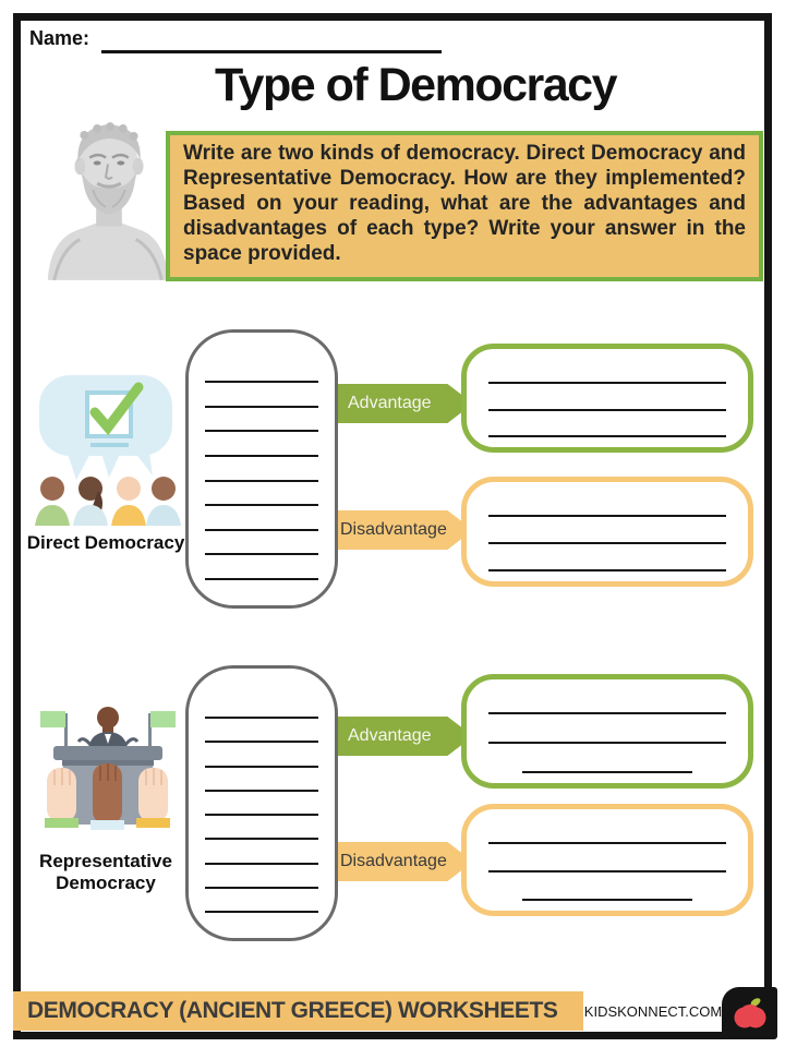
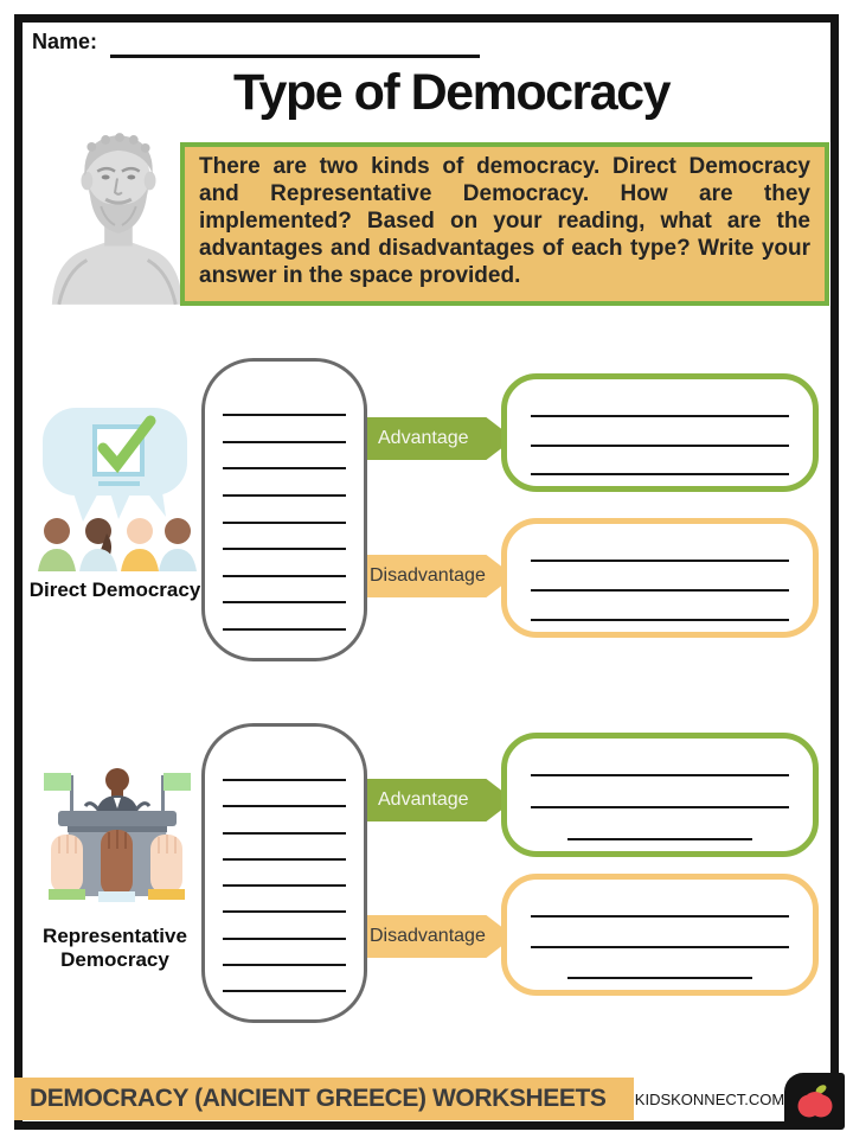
  Name:
  Type of Democracy
- Write are two kinds of democracy. Direct Democracy and Representative Democracy. How are they implemented? Based on your reading, what are the advantages and disadvantages of each type? Write your answer in the space provided.
+ There are two kinds of democracy. Direct Democracy and Representative Democracy. How are they implemented? Based on your reading, what are the advantages and disadvantages of each type? Write your answer in the space provided.
  Direct Democracy
  Advantage
  Disadvantage
  Representative Democracy
  Advantage
  Disadvantage
  DEMOCRACY (ANCIENT GREECE) WORKSHEETS
  KIDSKONNECT.COM
